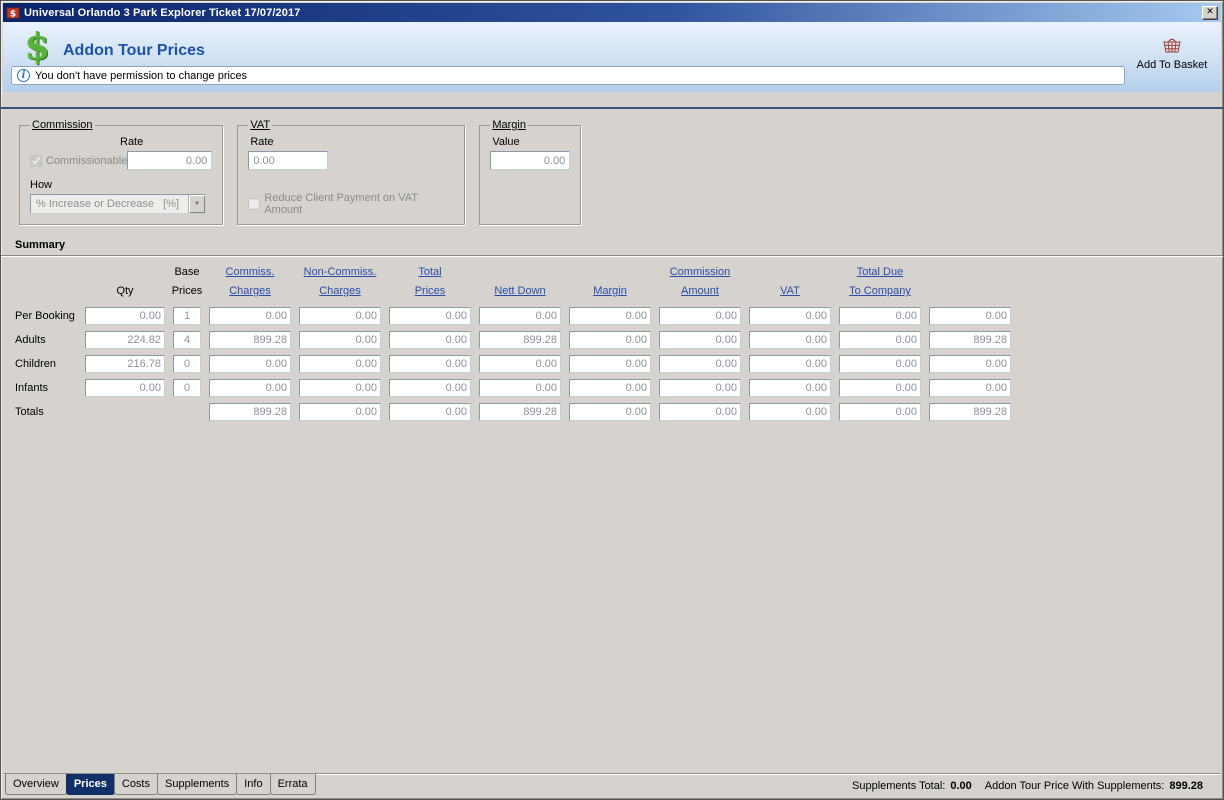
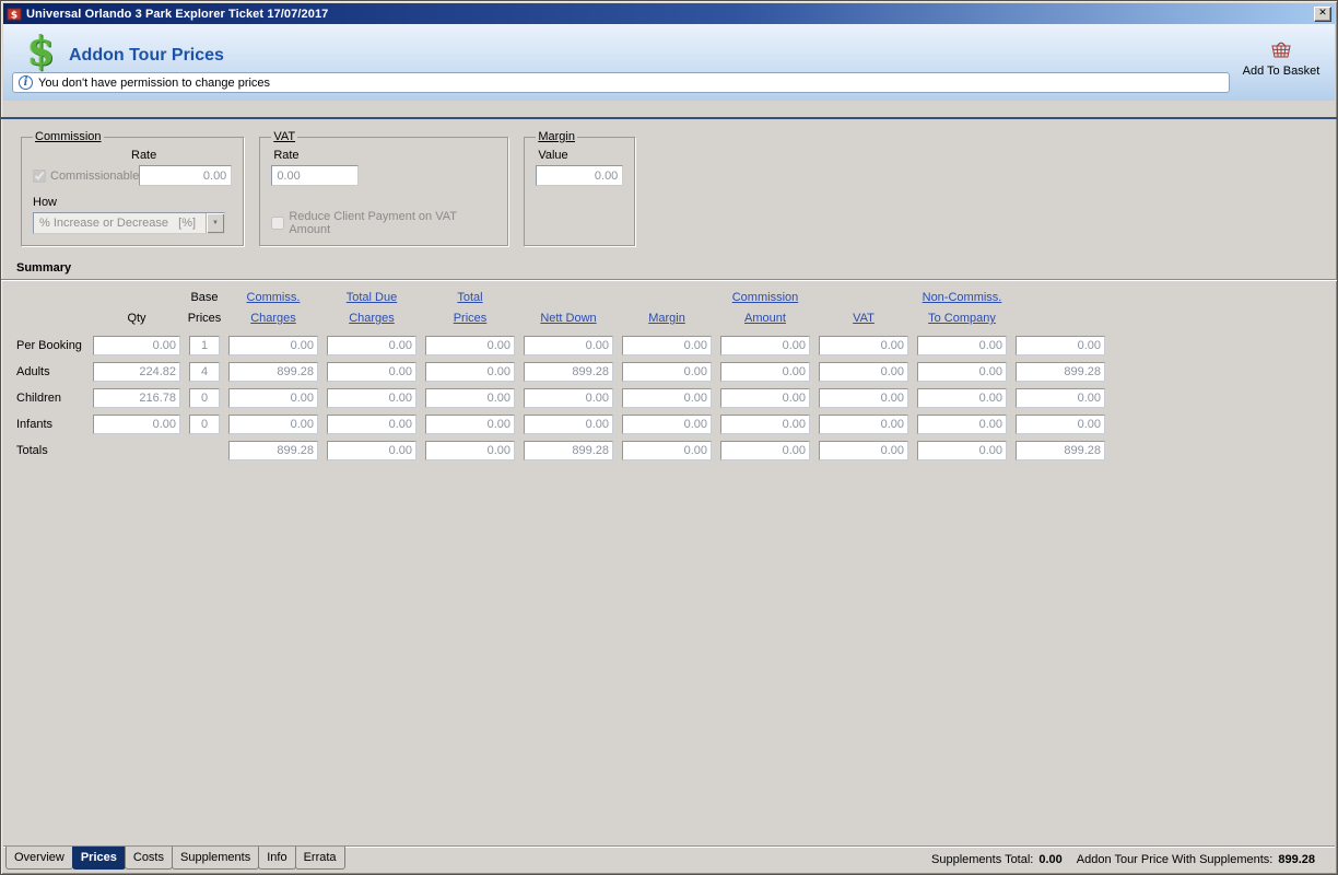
  $
  Universal Orlando 3 Park Explorer Ticket 17/07/2017
  ✕
  $
  Addon Tour Prices
  Add To Basket
  i
  You don't have permission to change prices
  Commission
  Rate
  Commissionable
  0.00
  How
  % Increase or Decrease [%]
  VAT
  Rate
  0.00
  Reduce Client Payment on VAT Amount
  Margin
  Value
  0.00
  Summary
  Qty
  Base
  Prices
  Commiss.
  Charges
- Non-Commiss.
+ Total Due
  Charges
  Total
  Prices
  Nett Down
  Margin
  Commission
  Amount
  VAT
- Total Due
+ Non-Commiss.
  To Company
  Per Booking
  0.00
  1
  0.00
  0.00
  0.00
  0.00
  0.00
  0.00
  0.00
  0.00
  0.00
  Adults
  224.82
  4
  899.28
  0.00
  0.00
  899.28
  0.00
  0.00
  0.00
  0.00
  899.28
  Children
  216.78
  0
  0.00
  0.00
  0.00
  0.00
  0.00
  0.00
  0.00
  0.00
  0.00
  Infants
  0.00
  0
  0.00
  0.00
  0.00
  0.00
  0.00
  0.00
  0.00
  0.00
  0.00
  Totals
  899.28
  0.00
  0.00
  899.28
  0.00
  0.00
  0.00
  0.00
  899.28
  Overview
  Prices
  Costs
  Supplements
  Info
  Errata
  Supplements Total:
  0.00
  Addon Tour Price With Supplements:
  899.28
